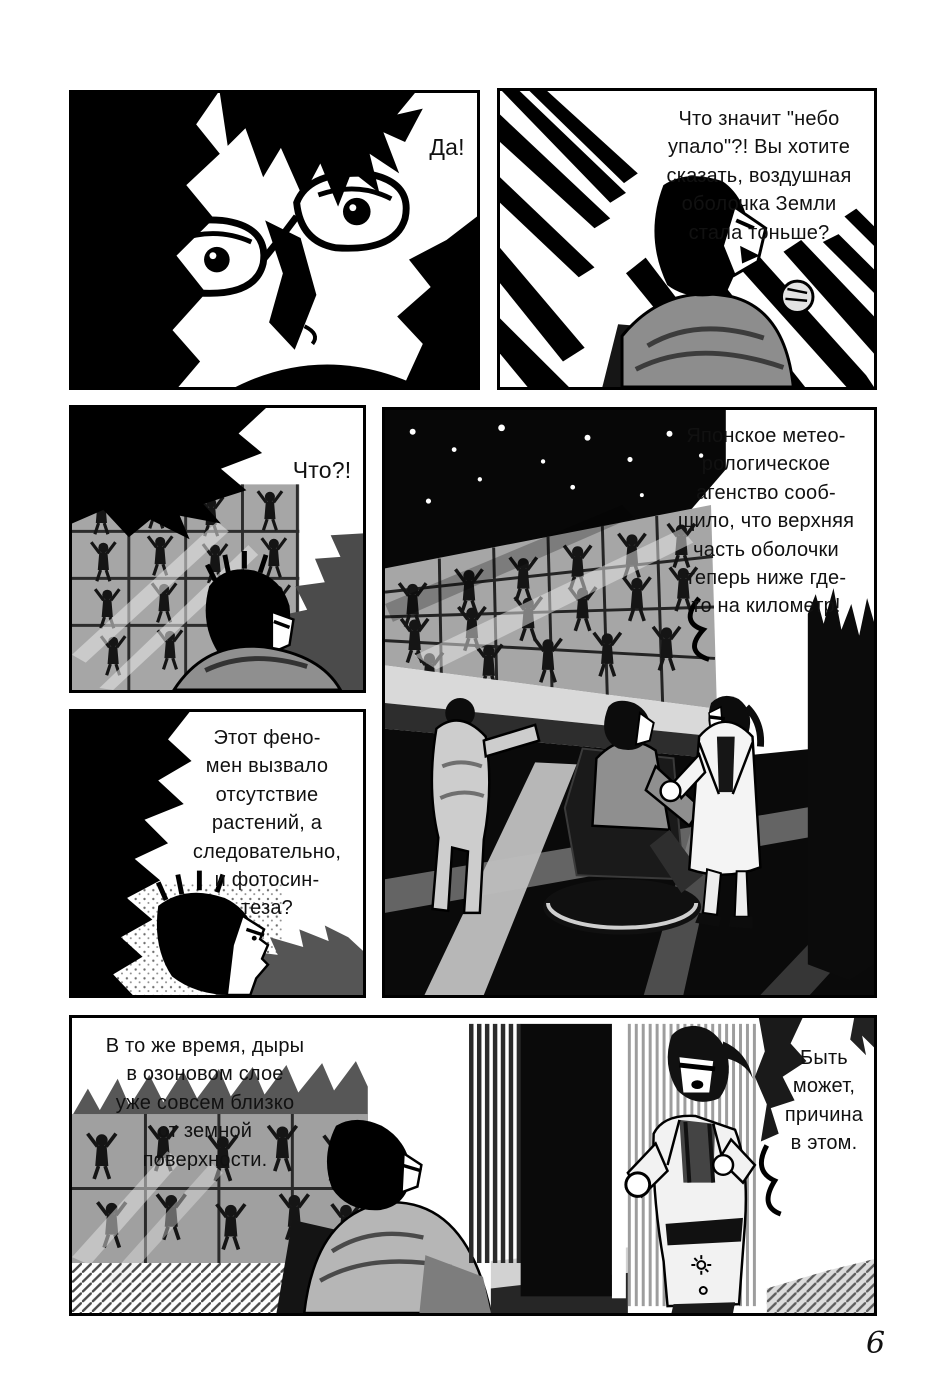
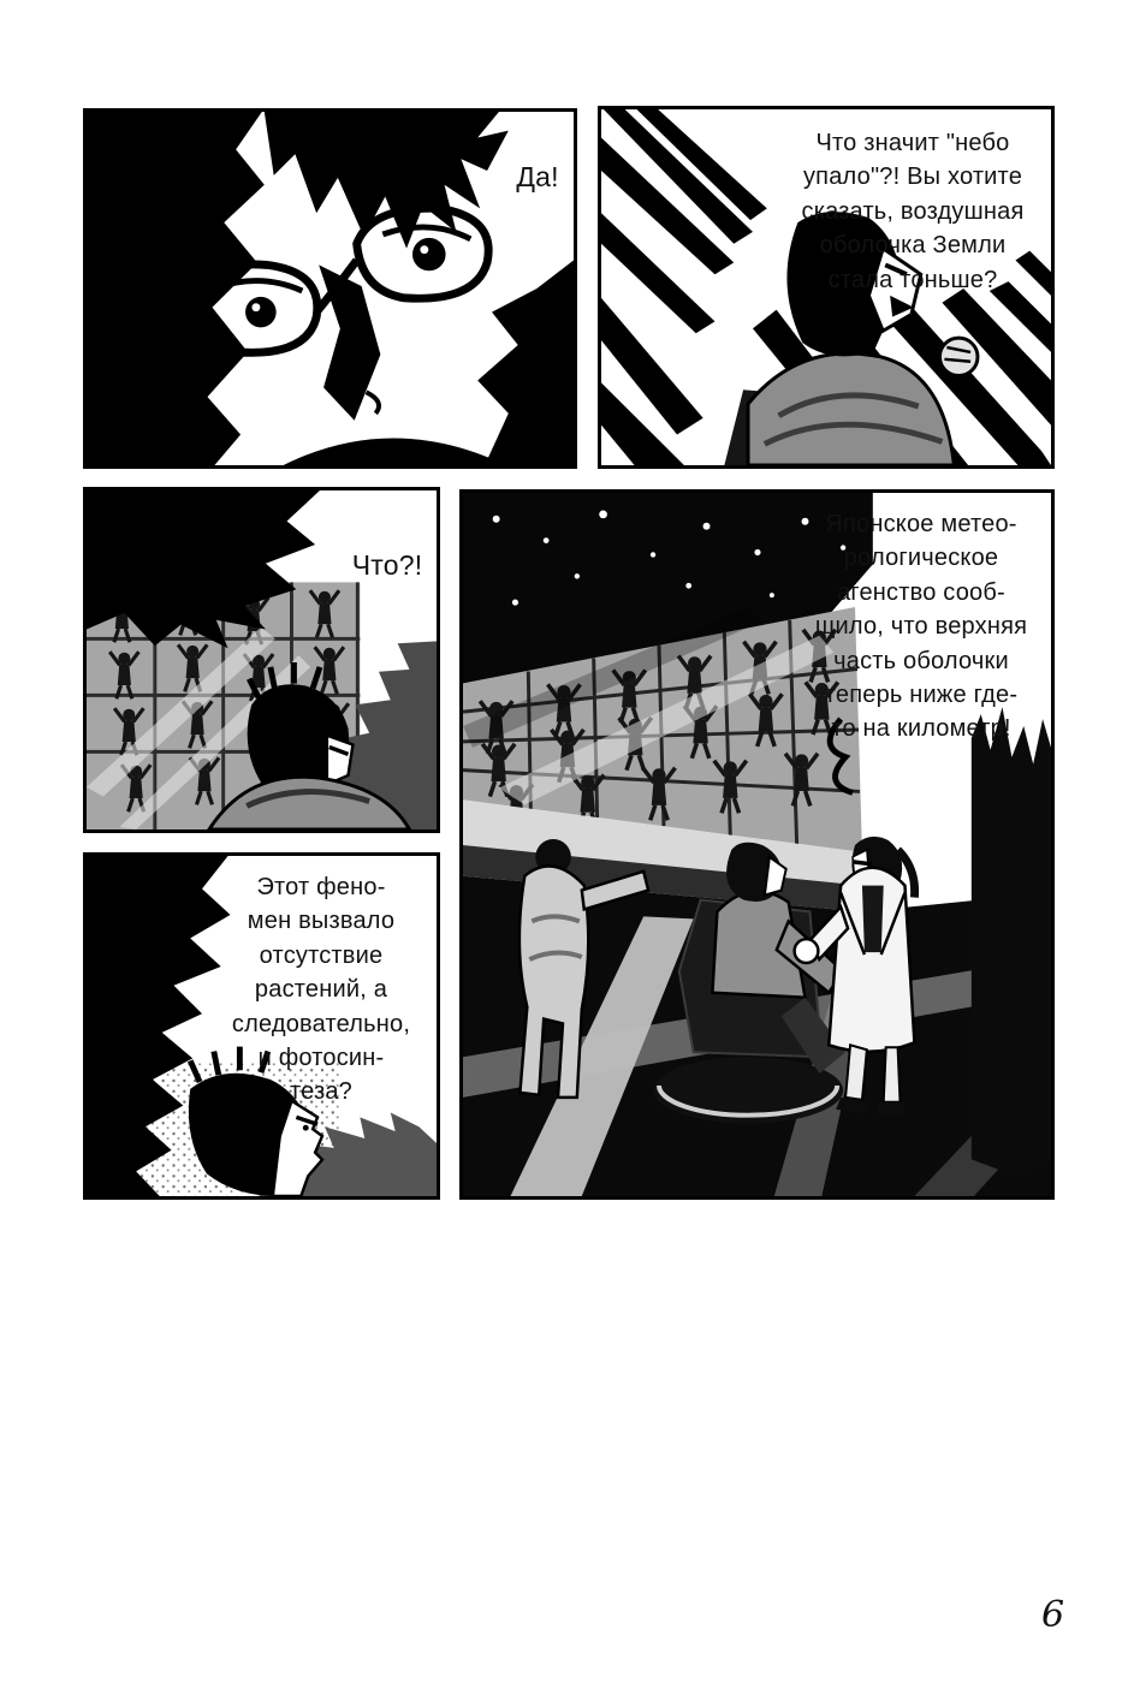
  Да!
  Что значит "небо
  упало"?! Вы хотите
  сказать, воздушная
  оболочка Земли
  стала тоньше?
  Что?!
  Японское метео-
  рологическое
  агенство сооб-
  щило, что верхняя
  часть оболочки
  теперь ниже где-
  то на километр!
  Этот фено-
  мен вызвало
  отсутствие
  растений, а
  следовательно,
  и фотосин-
  теза?
- В то же время, дыры
- в озоновом слое
- уже совсем близко
- от земной
- поверхности.
- Быть
- может,
- причина
- в этом.
  6
